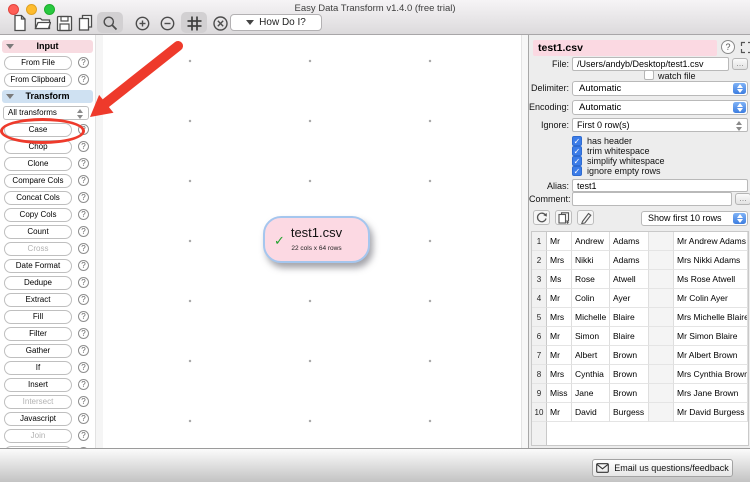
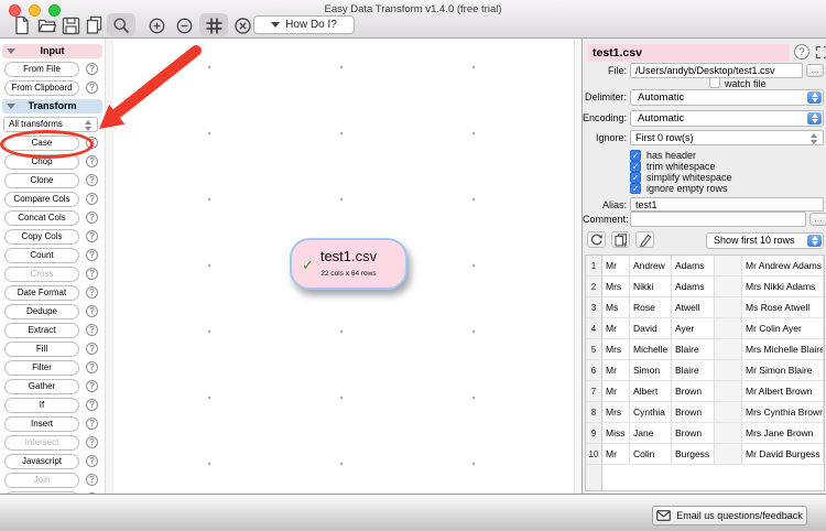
  Easy Data Transform v1.4.0 (free trial)
  How Do I?
  Input
  From File
  ?
  From Clipboard
  ?
  Transform
  All transforms
  Case
  ?
  Chop
  ?
  Clone
  ?
  Compare Cols
  ?
  Concat Cols
  ?
  Copy Cols
  ?
  Count
  ?
  Cross
  ?
  Date Format
  ?
  Dedupe
  ?
  Extract
  ?
  Fill
  ?
  Filter
  ?
  Gather
  ?
  If
  ?
  Insert
  ?
  Intersect
  ?
  Javascript
  ?
  Join
  ?
  ✓
  test1.csv
  test1.csv
  ?
  File:
  /Users/andyb/Desktop/test1.csv
  …
  watch file
  Delimiter:
  Automatic
  Encoding:
  Automatic
  Ignore:
  First 0 row(s)
  ✓
  has header
  ✓
  trim whitespace
  ✓
  simplify whitespace
  ✓
  ignore empty rows
  Alias:
  test1
  Comment
  …
  Show first 10 rows
  1
  Mr
  Andrew
  Adams
  Mr Andrew Adams
  2
  Mrs
  Nikki
  Adams
  Mrs Nikki Adams
  3
  Ms
  Rose
  Atwell
  Ms Rose Atwell
  4
  Mr
- Colin
+ David
  Ayer
  Mr Colin Ayer
  5
  Mrs
  Michelle
  Blaire
  Mrs Michelle Blaire
  6
  Mr
  Simon
  Blaire
  Mr Simon Blaire
  7
  Mr
  Albert
  Brown
  Mr Albert Brown
  8
  Mrs
  Cynthia
  Brown
  Mrs Cynthia Brown
  9
  Miss
  Jane
  Brown
  Mrs Jane Brown
  10
  Mr
- David
+ Colin
  Burgess
  Mr David Burgess
  Email us questions/feedback
